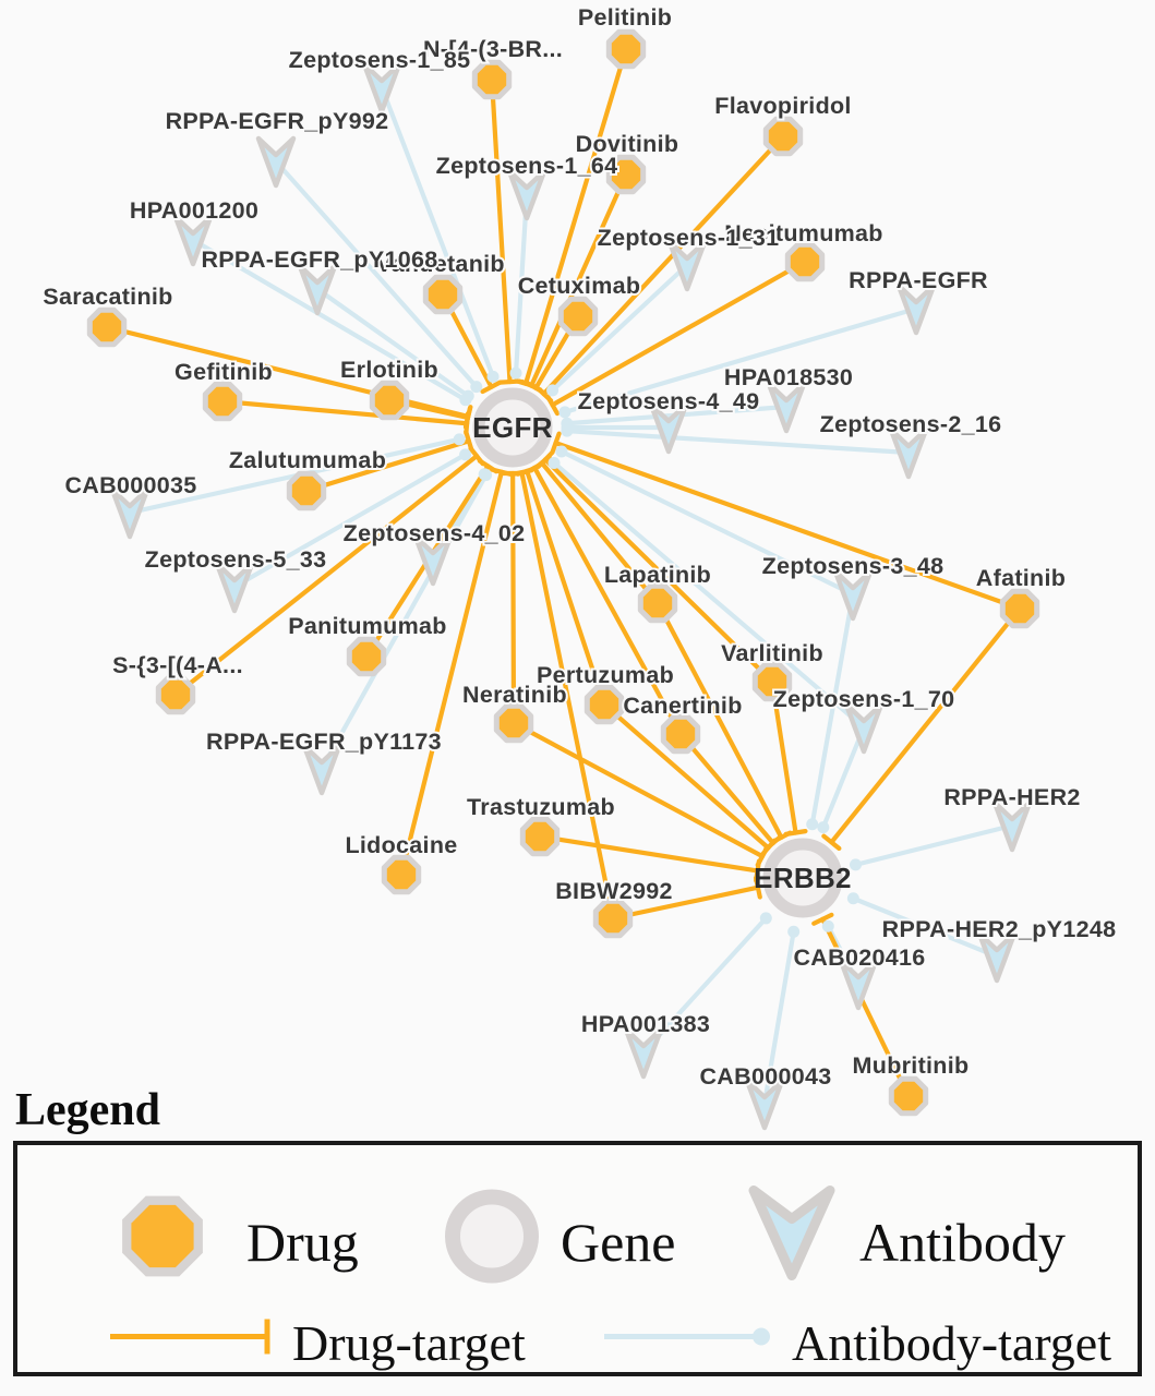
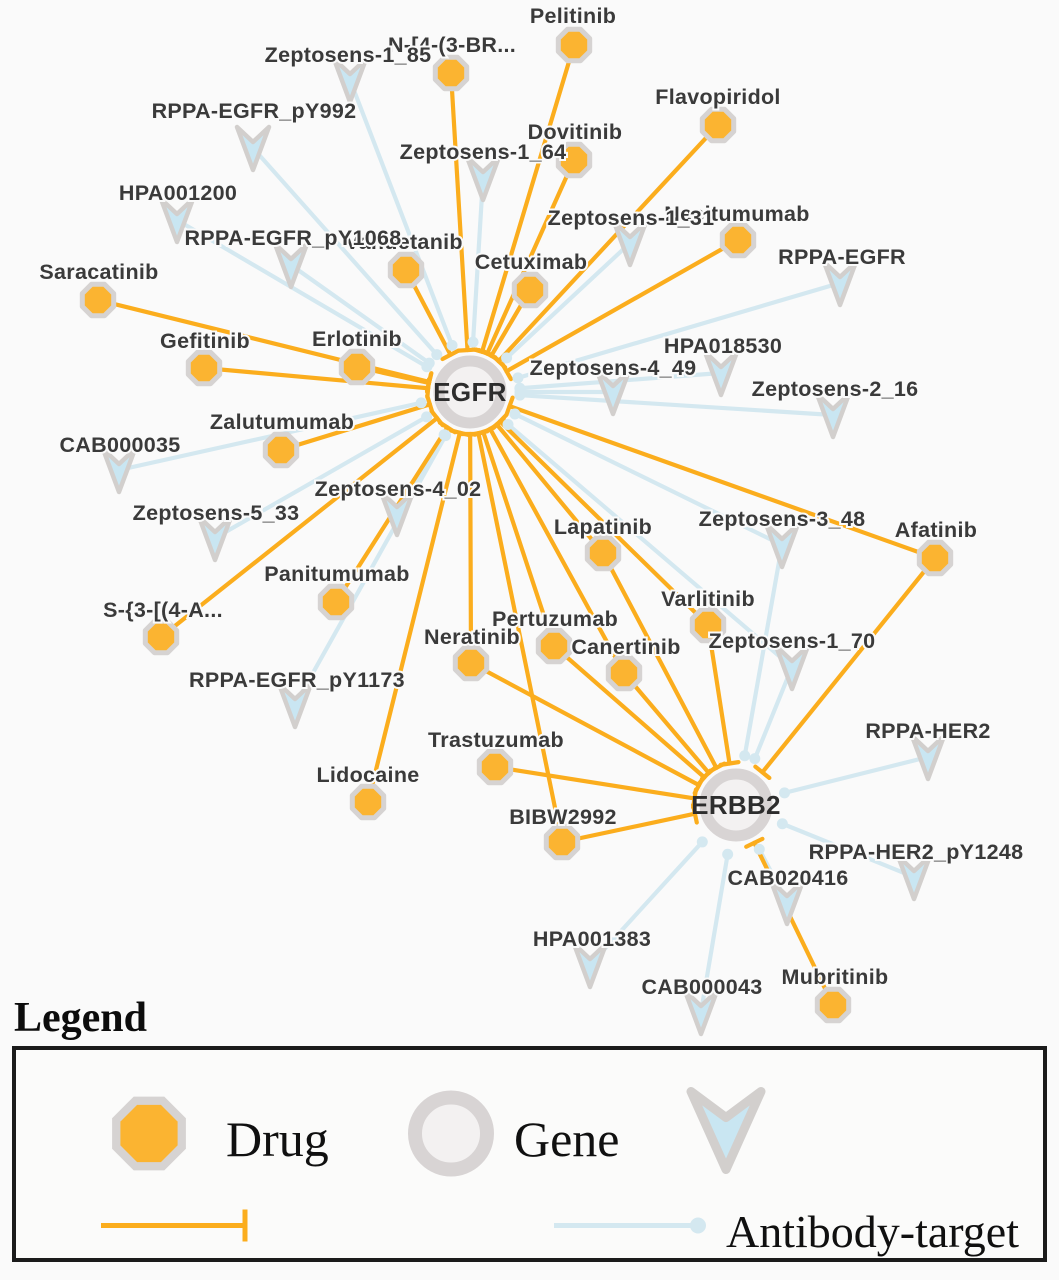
  EGFR
  ERBB2
  Pelitinib
  N-[4-(3-BR...
  Dovitinib
  Flavopiridol
  Vandetanib
  Cetuximab
  Necitumumab
  Saracatinib
  Gefitinib
  Erlotinib
  Zalutumumab
  Panitumumab
  S-{3-[(4-A...
  Lidocaine
  Lapatinib
  Afatinib
  Varlitinib
  Pertuzumab
  Neratinib
  Canertinib
  Trastuzumab
  BIBW2992
  Mubritinib
  Zeptosens-1_85
  RPPA-EGFR_pY992
  HPA001200
  RPPA-EGFR_pY1068
  Zeptosens-1_64
  Zeptosens-1_31
  RPPA-EGFR
  HPA018530
  Zeptosens-4_49
  Zeptosens-2_16
  CAB000035
  Zeptosens-5_33
  Zeptosens-4_02
  Zeptosens-3_48
  Zeptosens-1_70
  RPPA-EGFR_pY1173
  RPPA-HER2
  RPPA-HER2_pY1248
  CAB020416
  HPA001383
  CAB000043
  Legend
  Drug
  Gene
- Antibody
- Drug-target
  Antibody-target
